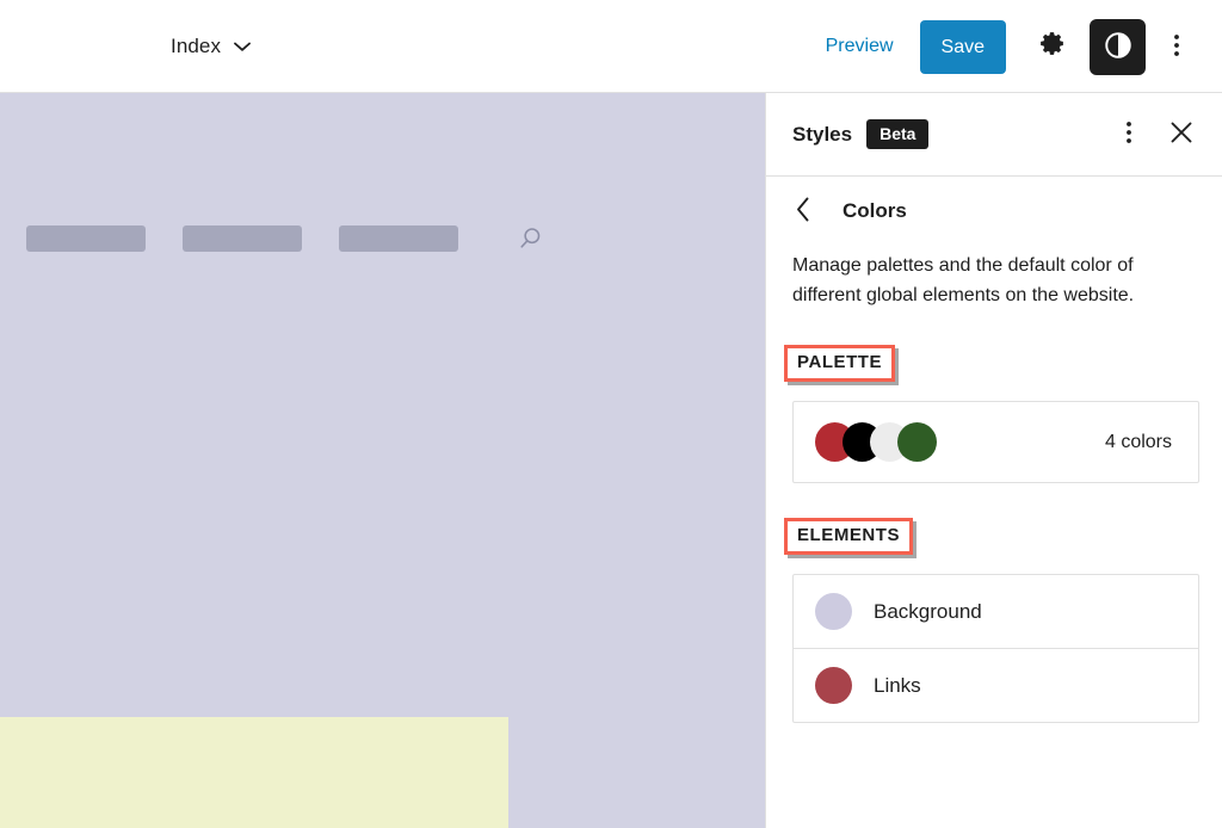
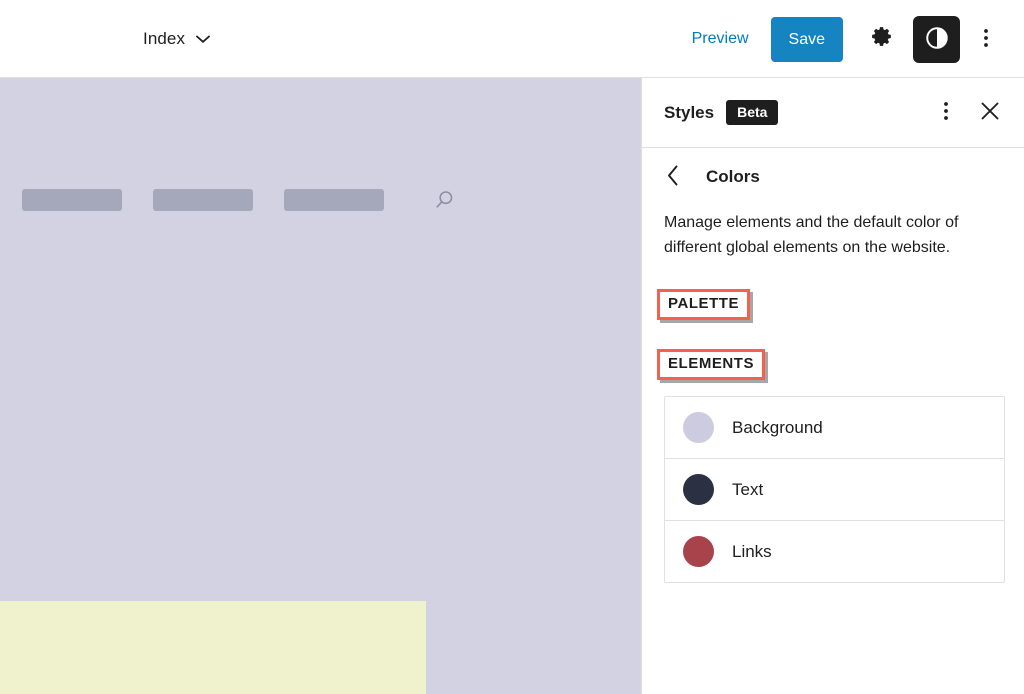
  Index
  Preview
  Save
  Styles
  Beta
  Colors
- Manage palettes and the default color of different global elements on the website.
+ Manage elements and the default color of different global elements on the website.
  PALETTE
- 4 colors
  ELEMENTS
  Background
+ Text
  Links
